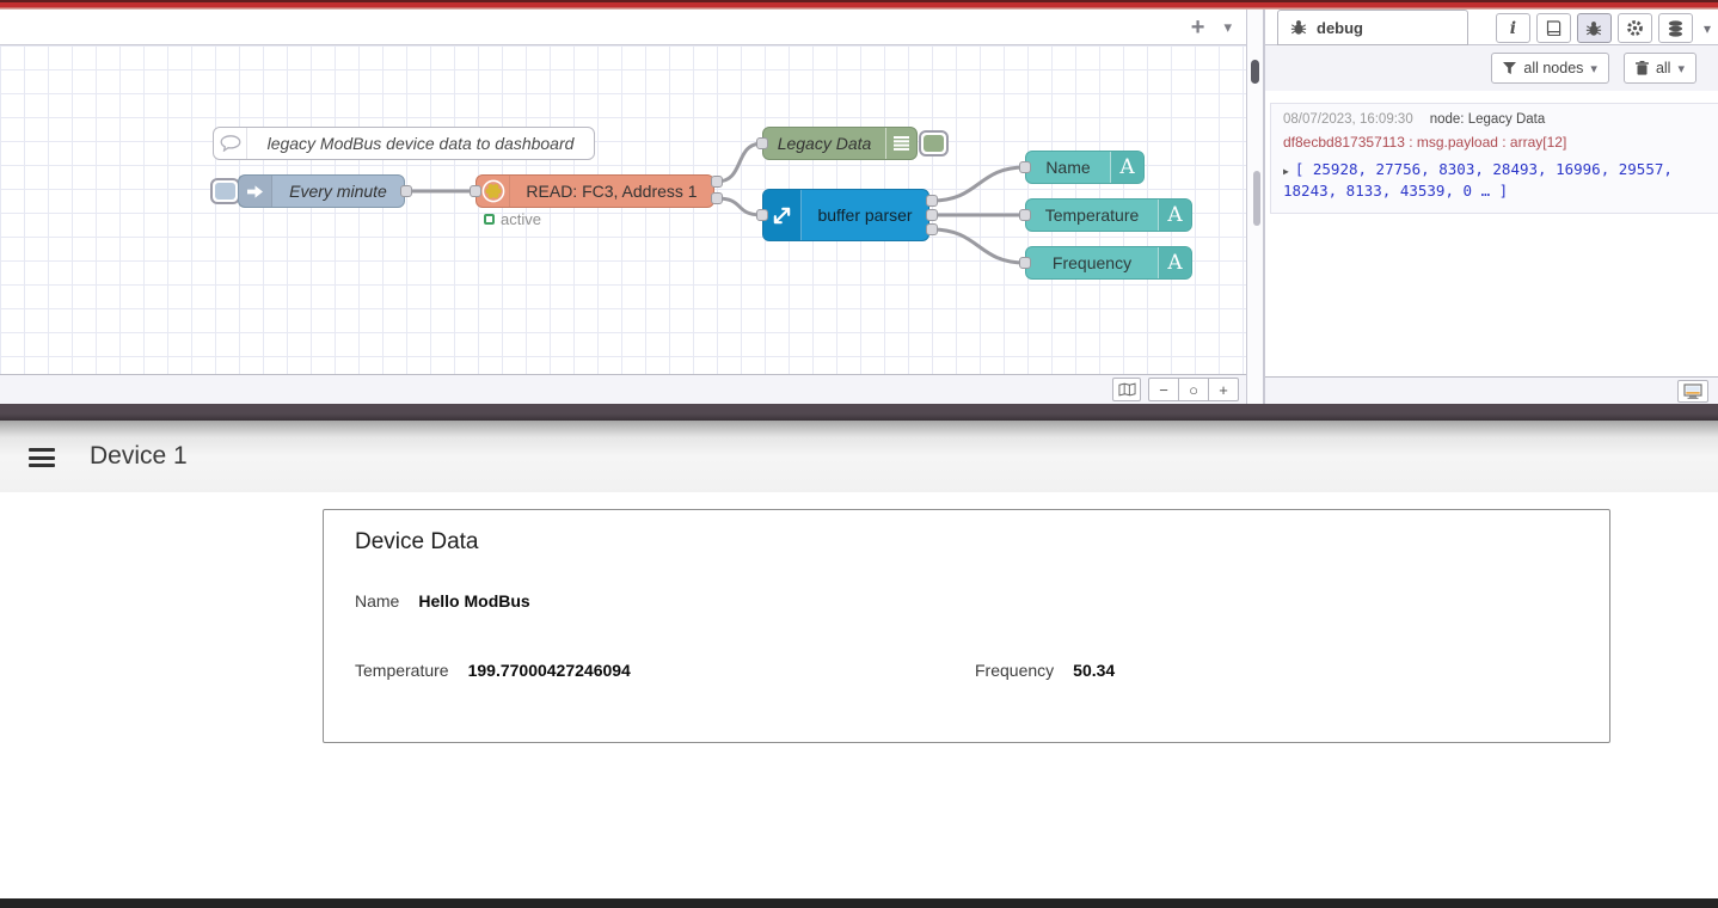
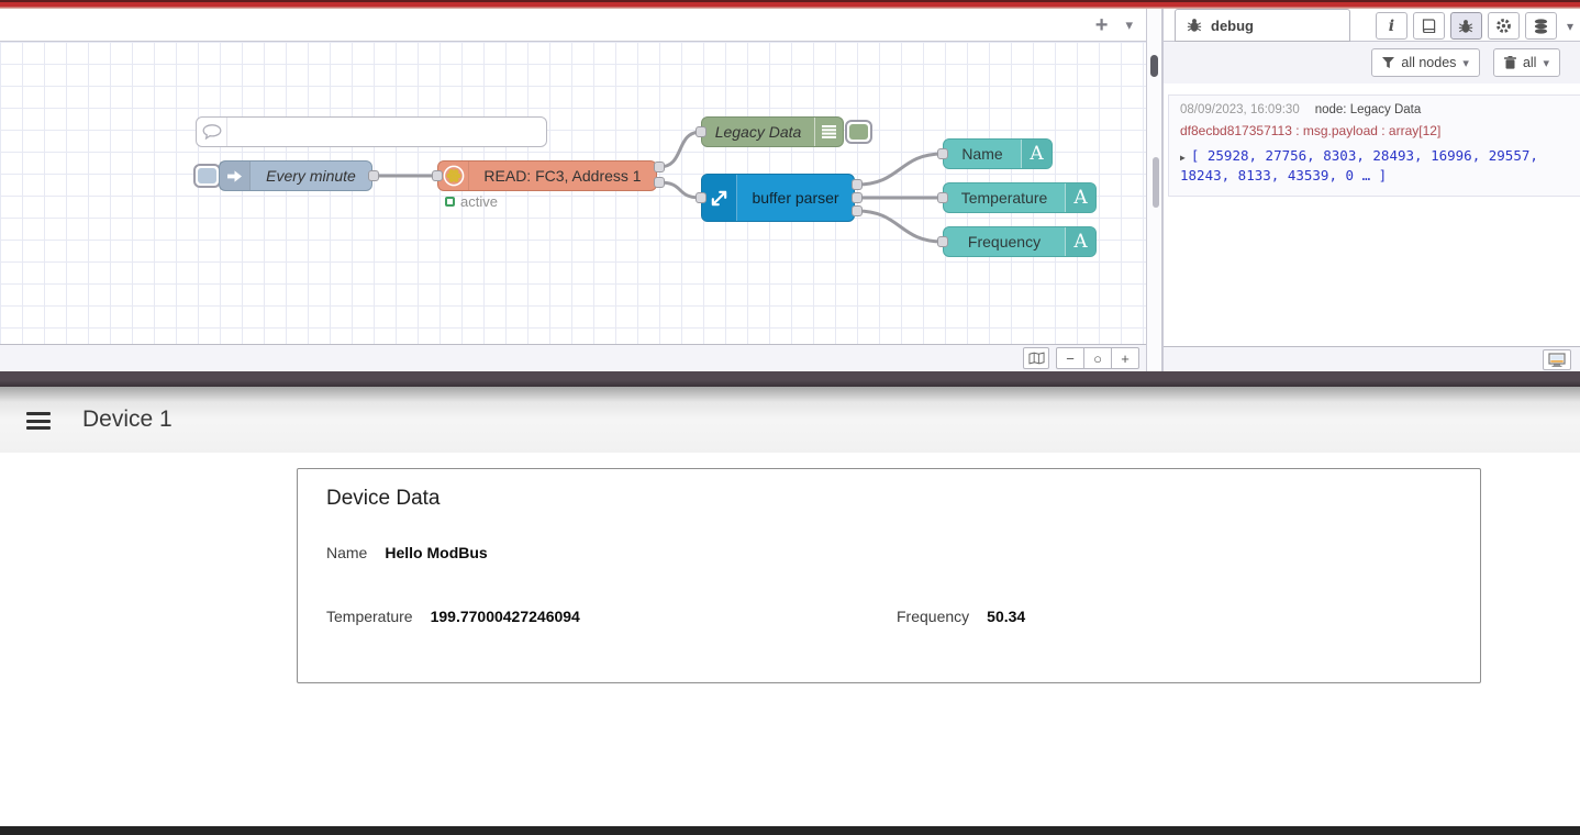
  +
  ▾
- legacy ModBus device data to dashboard
  Every minute
  READ: FC3, Address 1
  active
  Legacy Data
  buffer parser
  Name
  A
  Temperature
  A
  Frequency
  A
  −
  ○
  +
  debug
  i
  ▾
  all nodes
  ▾
  all
  ▾
- 08/07/2023, 16:09:30
+ 08/09/2023, 16:09:30
  node: Legacy Data
  df8ecbd817357113 : msg.payload : array[12]
  ▶ [ 25928, 27756, 8303, 28493, 16996, 29557,
  18243, 8133, 43539, 0 … ]
  Device 1
  Device Data
  Name
  Hello ModBus
  Temperature
  199.77000427246094
  Frequency
  50.34
